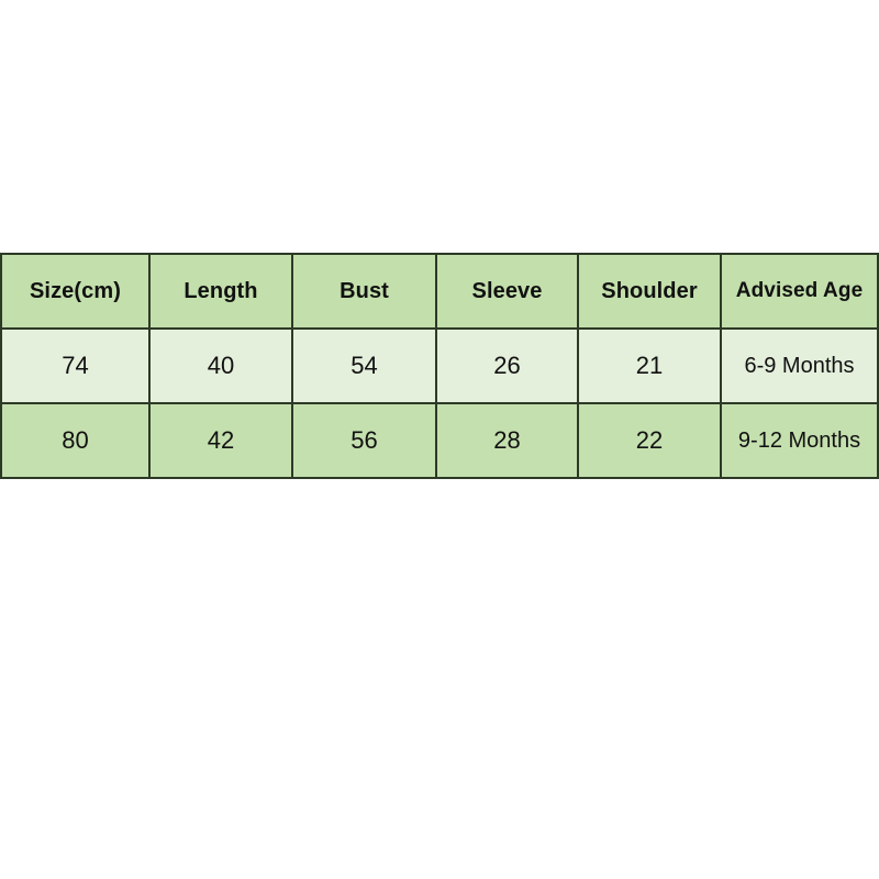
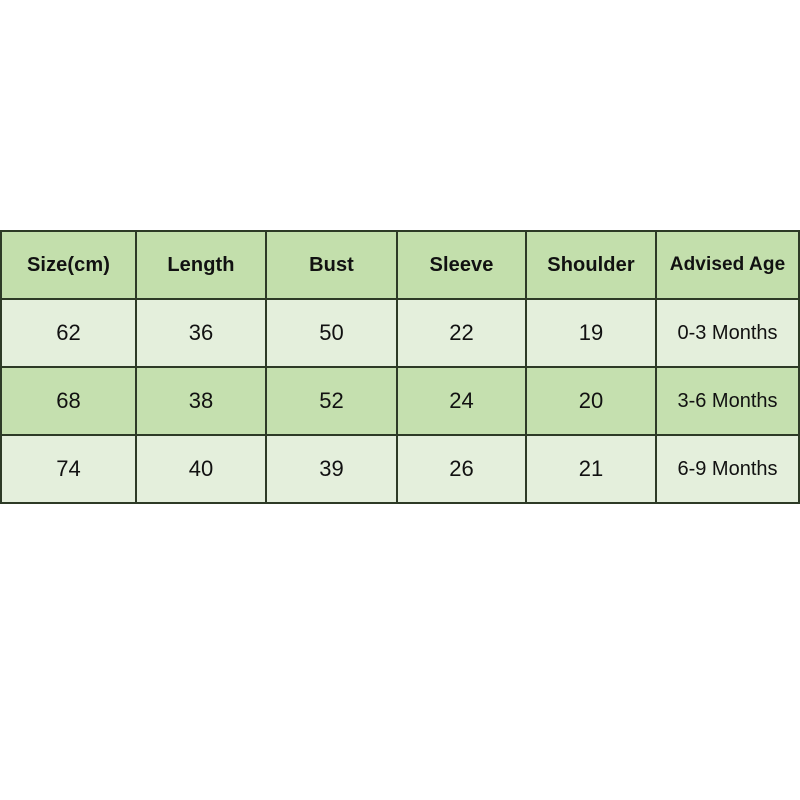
  Size(cm)	Length	Bust	Sleeve	Shoulder	Advised Age
+ 62	36	50	22	19	0-3 Months
+ 68	38	52	24	20	3-6 Months
- 74	40	54	26	21	6-9 Months
+ 74	40	39	26	21	6-9 Months
- 80	42	56	28	22	9-12 Months
